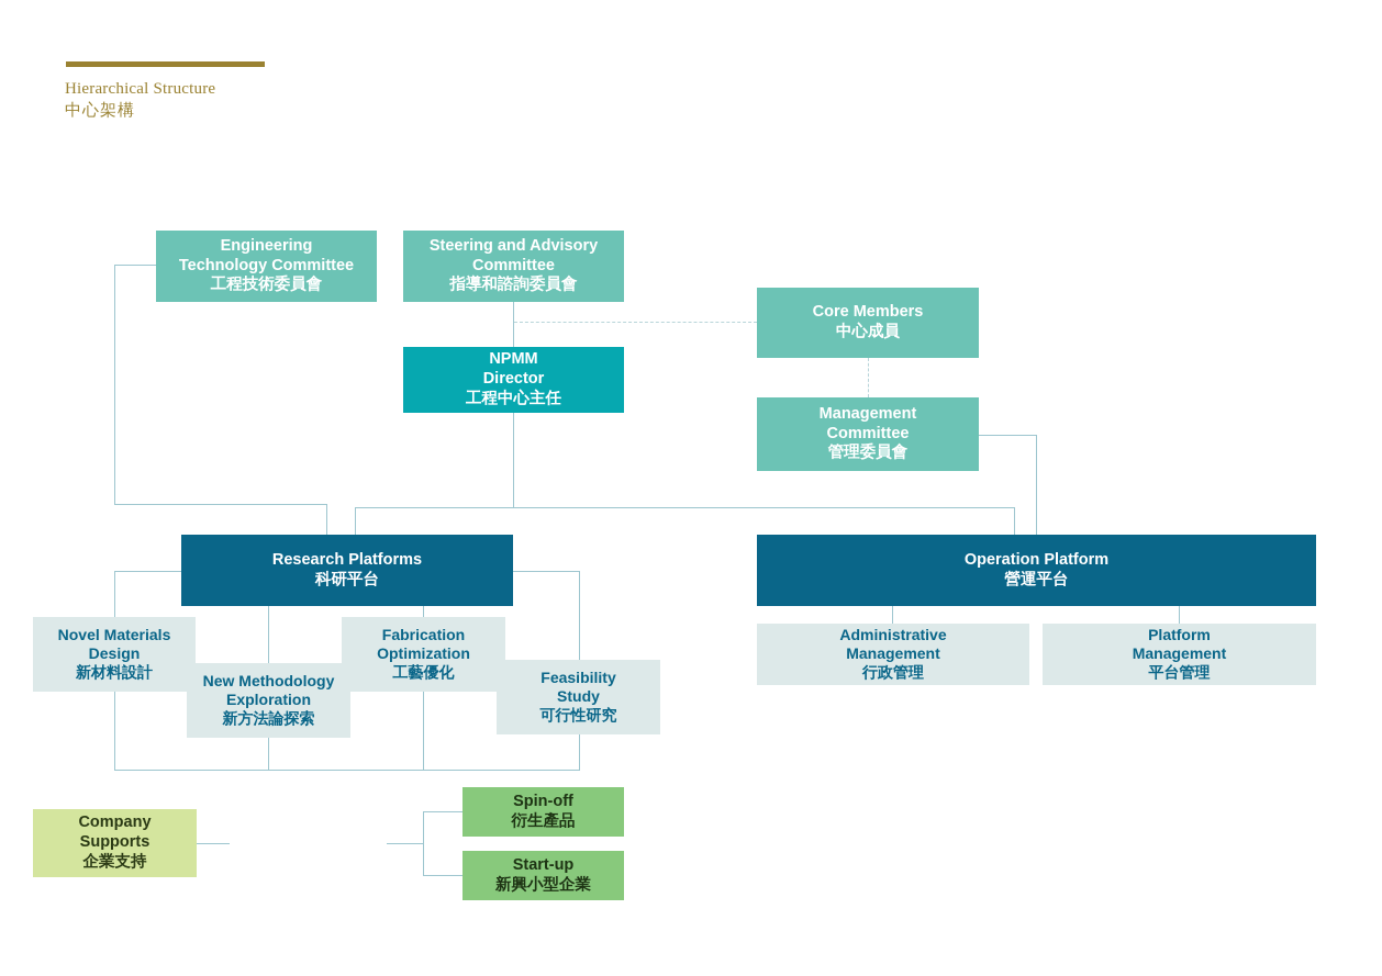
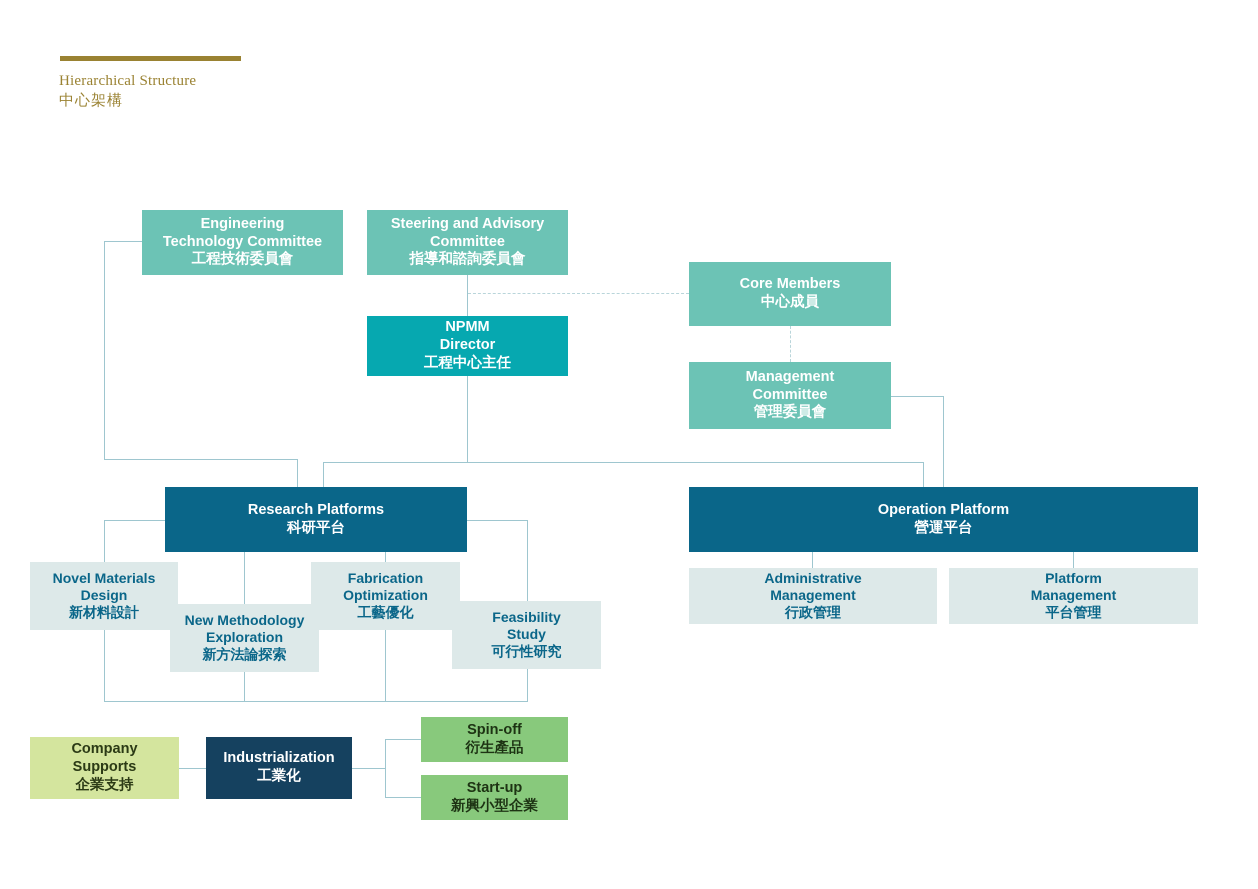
  Hierarchical Structure
  中心架構
  Engineering
  Technology Committee
  工程技術委員會
  Steering and Advisory
  Committee
  指導和諮詢委員會
  NPMM
  Director
  工程中心主任
  Core Members
  中心成員
  Management
  Committee
  管理委員會
  Research Platforms
  科研平台
  Operation Platform
  營運平台
  Novel Materials
  Design
  新材料設計
  New Methodology
  Exploration
  新方法論探索
  Fabrication
  Optimization
  工藝優化
  Feasibility
  Study
  可行性研究
  Administrative
  Management
  行政管理
  Platform
  Management
  平台管理
  Company
  Supports
  企業支持
+ Industrialization
+ 工業化
  Spin-off
  衍生產品
  Start-up
  新興小型企業
